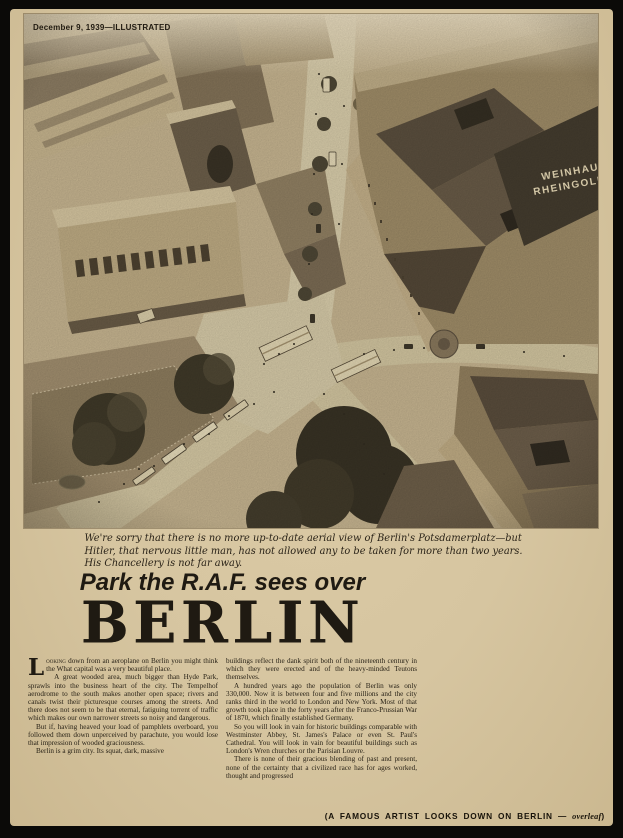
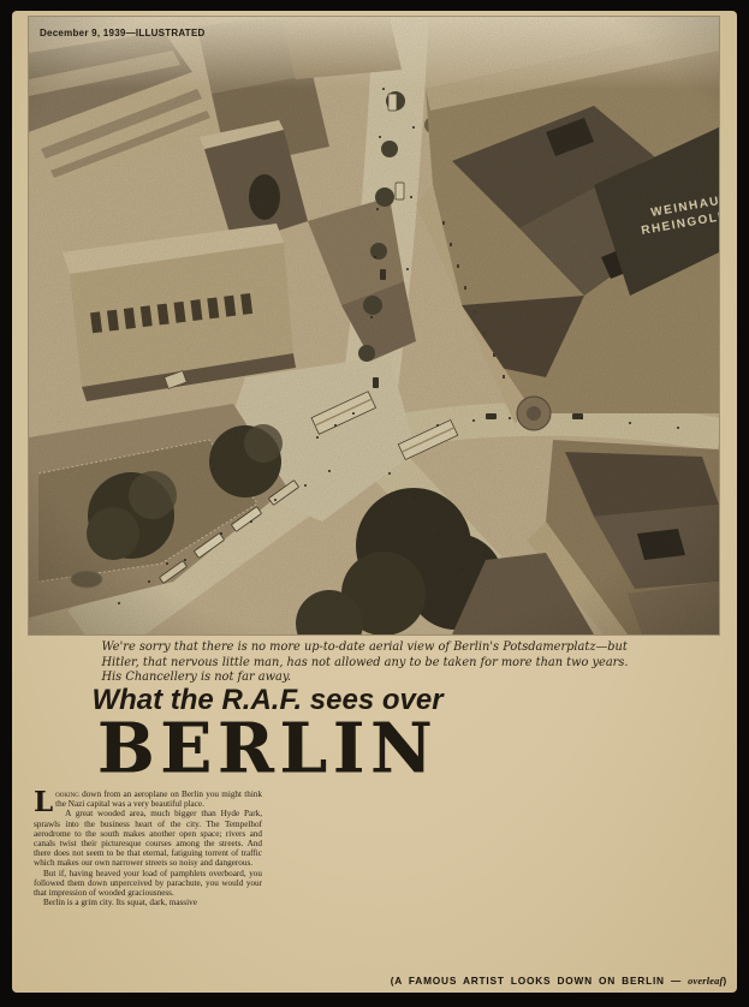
  December 9, 1939—ILLUSTRATED
  We're sorry that there is no more up-to-date aerial view of Berlin's Potsdamerplatz—but Hitler, that nervous little man, has not allowed any to be taken for more than two years. His Chancellery is not far away.
- Park the R.A.F. sees over
+ What the R.A.F. sees over
  BERLIN
  L
- ooking down from an aeroplane on Berlin you might think the What capital was a very beautiful place.
+ ooking down from an aeroplane on Berlin you might think the Nazi capital was a very beautiful place.
  A great wooded area, much bigger than Hyde Park, sprawls into the business heart of the city. The Tempelhof aerodrome to the south makes another open space; rivers and canals twist their picturesque courses among the streets. And there does not seem to be that eternal, fatiguing torrent of traffic which makes our own narrower streets so noisy and dangerous.
- But if, having heaved your load of pamphlets overboard, you followed them down unperceived by parachute, you would lose that impression of wooded graciousness.
+ But if, having heaved your load of pamphlets overboard, you followed them down unperceived by parachute, you would your that impression of wooded graciousness.
  Berlin is a grim city. Its squat, dark, massive
- buildings reflect the dank spirit both of the nineteenth century in which they were erected and of the heavy-minded Teutons themselves.
- A hundred years ago the population of Berlin was only 330,000. Now it is between four and five millions and the city ranks third in the world to London and New York. Most of that growth took place in the forty years after the Franco-Prussian War of 1870, which finally established Germany.
- So you will look in vain for historic buildings comparable with Westminster Abbey, St. James's Palace or even St. Paul's Cathedral. You will look in vain for beautiful buildings such as London's Wren churches or the Parisian Louvre.
- There is none of their gracious blending of past and present, none of the certainty that a civilized race has for ages worked, thought and progressed
  (A FAMOUS ARTIST LOOKS DOWN ON BERLIN — overleaf)
